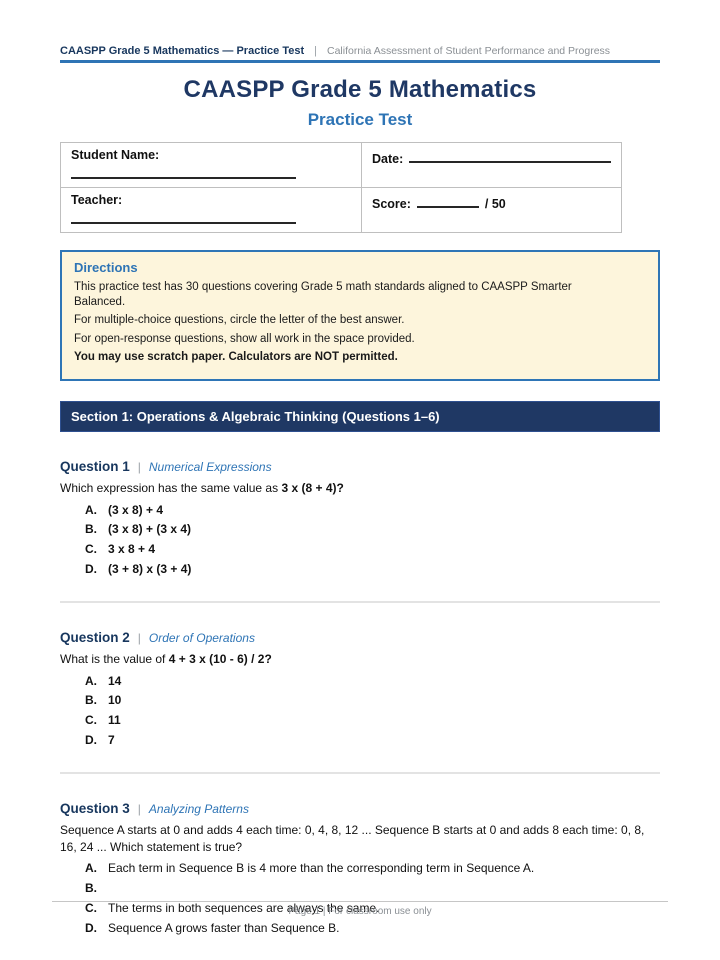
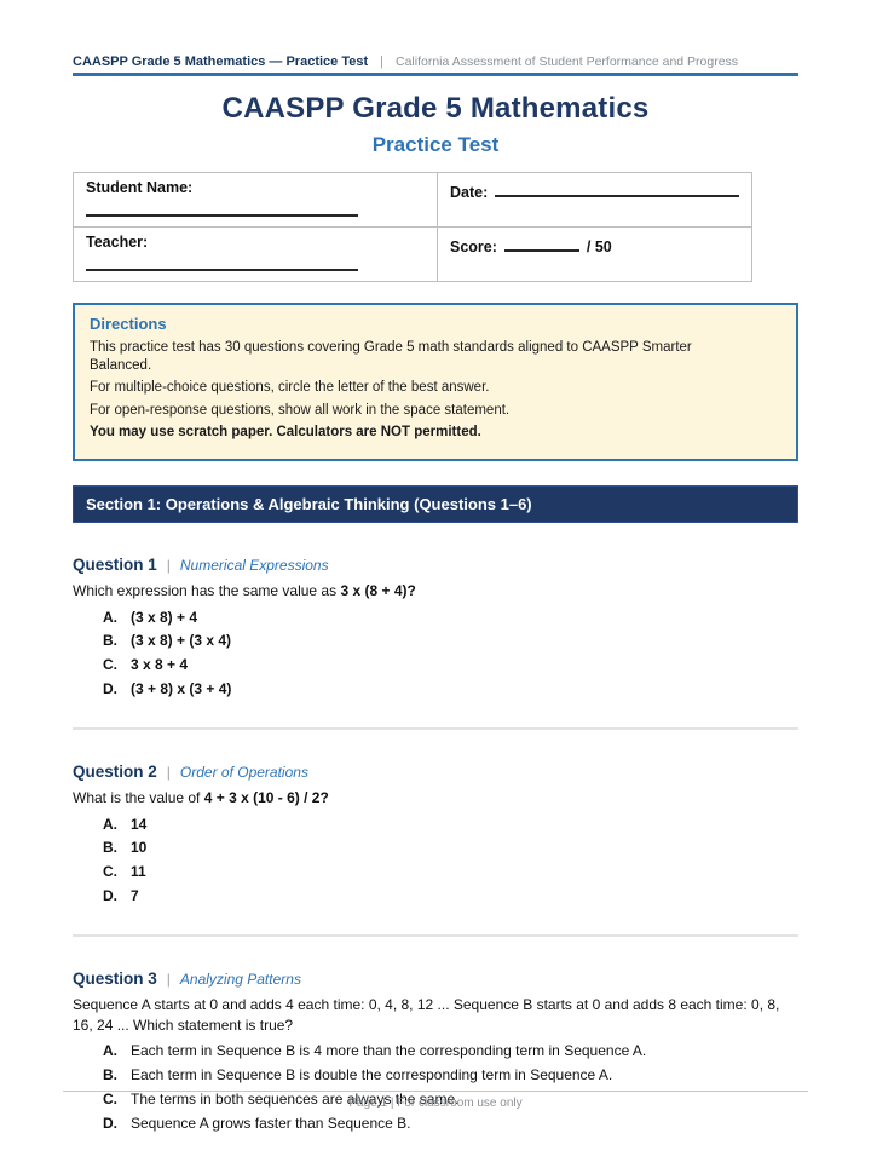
  CAASPP Grade 5 Mathematics — Practice Test
  |
  California Assessment of Student Performance and Progress
  CAASPP Grade 5 Mathematics
  Practice Test
  Student Name:	Date:
  Teacher:	Score: / 50
  Directions
  This practice test has 30 questions covering Grade 5 math standards aligned to CAASPP Smarter Balanced.
  For multiple-choice questions, circle the letter of the best answer.
- For open-response questions, show all work in the space provided.
+ For open-response questions, show all work in the space statement.
  You may use scratch paper. Calculators are NOT permitted.
  Section 1: Operations & Algebraic Thinking (Questions 1–6)
  Question 1
  |
  Numerical Expressions
  Which expression has the same value as 3 x (8 + 4)?
  A.
  (3 x 8) + 4
  B.
  (3 x 8) + (3 x 4)
  C.
  3 x 8 + 4
  D.
  (3 + 8) x (3 + 4)
  Question 2
  |
  Order of Operations
  What is the value of 4 + 3 x (10 - 6) / 2?
  A.
  14
  B.
  10
  C.
  11
  D.
  7
  Question 3
  |
  Analyzing Patterns
  Sequence A starts at 0 and adds 4 each time: 0, 4, 8, 12 ... Sequence B starts at 0 and adds 8 each time: 0, 8, 16, 24 ... Which statement is true?
  A.
  Each term in Sequence B is 4 more than the corresponding term in Sequence A.
  B.
+ Each term in Sequence B is double the corresponding term in Sequence A.
  C.
  The terms in both sequences are always the same.
  D.
  Sequence A grows faster than Sequence B.
  Page 1 | For classroom use only
